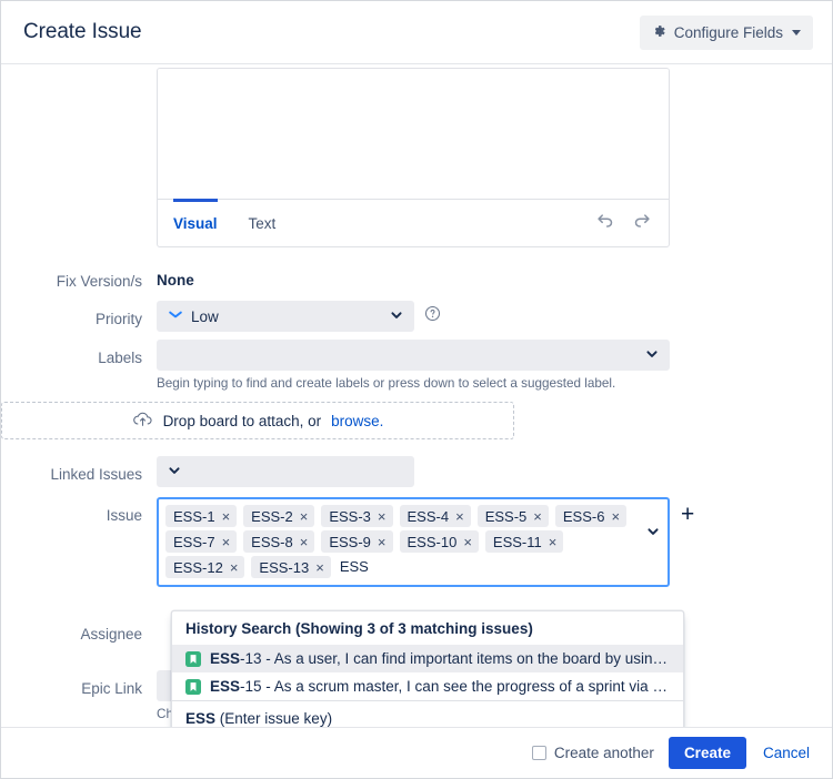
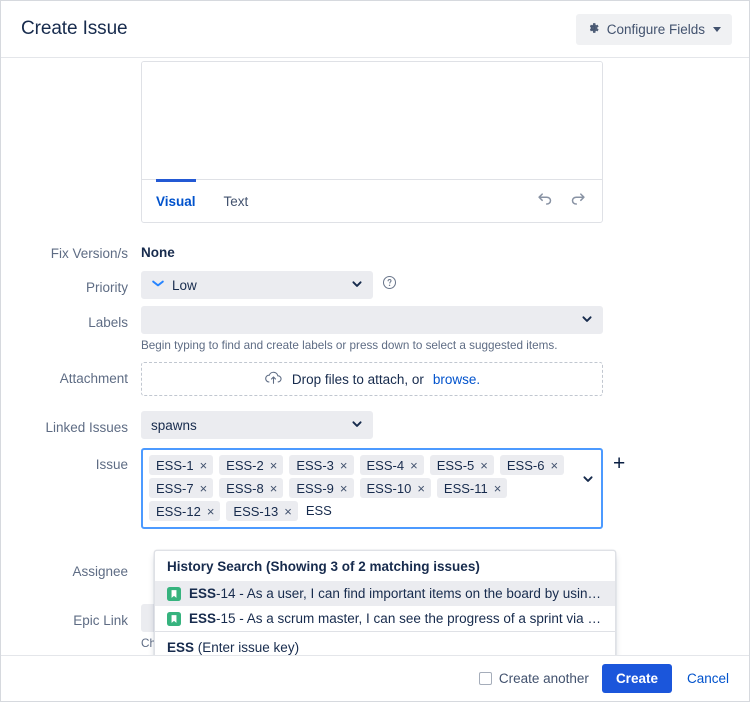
  Create Issue
  Configure Fields
  Visual
  Text
  Fix Version/s
  None
  Priority
  Low
  Labels
- Begin typing to find and create labels or press down to select a suggested label.
+ Begin typing to find and create labels or press down to select a suggested items.
+ Attachment
- Drop board to attach, or
+ Drop files to attach, or
  browse.
  Linked Issues
+ spawns
  Issue
  ESS-1
  ×
  ESS-2
  ×
  ESS-3
  ×
  ESS-4
  ×
  ESS-5
  ×
  ESS-6
  ×
  ESS-7
  ×
  ESS-8
  ×
  ESS-9
  ×
  ESS-10
  ×
  ESS-11
  ×
  ESS-12
  ×
  ESS-13
  ×
  ESS
  +
  Assignee
  Epic Link
- History Search (Showing 3 of 3 matching issues)
+ History Search (Showing 3 of 2 matching issues)
- ESS-13 - As a user, I can find important items on the board by using…
+ ESS-14 - As a user, I can find important items on the board by using…
  ESS-15 - As a scrum master, I can see the progress of a sprint via th
  ESS (Enter issue key)
  Create another
  Create
  Cancel
